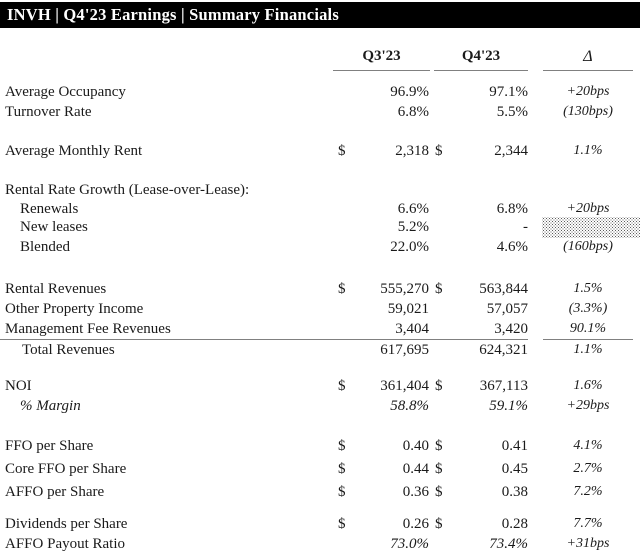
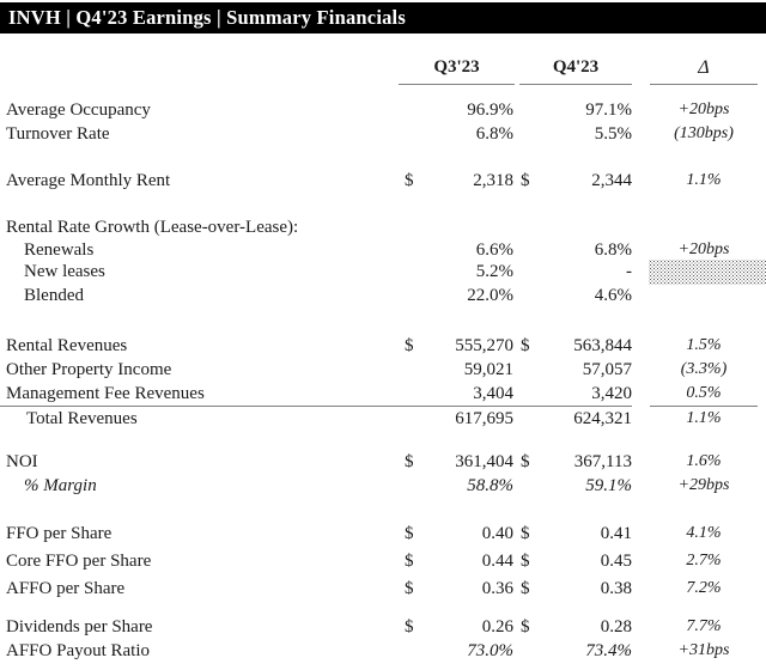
  INVH | Q4'23 Earnings | Summary Financials
  Q3'23
  Q4'23
  Δ
  Average Occupancy
  96.9%
  97.1%
  +20bps
  Turnover Rate
  6.8%
  5.5%
  (130bps)
  Average Monthly Rent
  $
  2,318
  $
  2,344
  1.1%
  Rental Rate Growth (Lease-over-Lease):
  Renewals
  6.6%
  6.8%
  +20bps
  New leases
  5.2%
  -
  Blended
  22.0%
  4.6%
- (160bps)
  Rental Revenues
  $
  555,270
  $
  563,844
  1.5%
  Other Property Income
  59,021
  57,057
  (3.3%)
  Management Fee Revenues
  3,404
  3,420
- 90.1%
+ 0.5%
  Total Revenues
  617,695
  624,321
  1.1%
  NOI
  $
  361,404
  $
  367,113
  1.6%
  % Margin
  58.8%
  59.1%
  +29bps
  FFO per Share
  $
  0.40
  $
  0.41
  4.1%
  Core FFO per Share
  $
  0.44
  $
  0.45
  2.7%
  AFFO per Share
  $
  0.36
  $
  0.38
  7.2%
  Dividends per Share
  $
  0.26
  $
  0.28
  7.7%
  AFFO Payout Ratio
  73.0%
  73.4%
  +31bps
